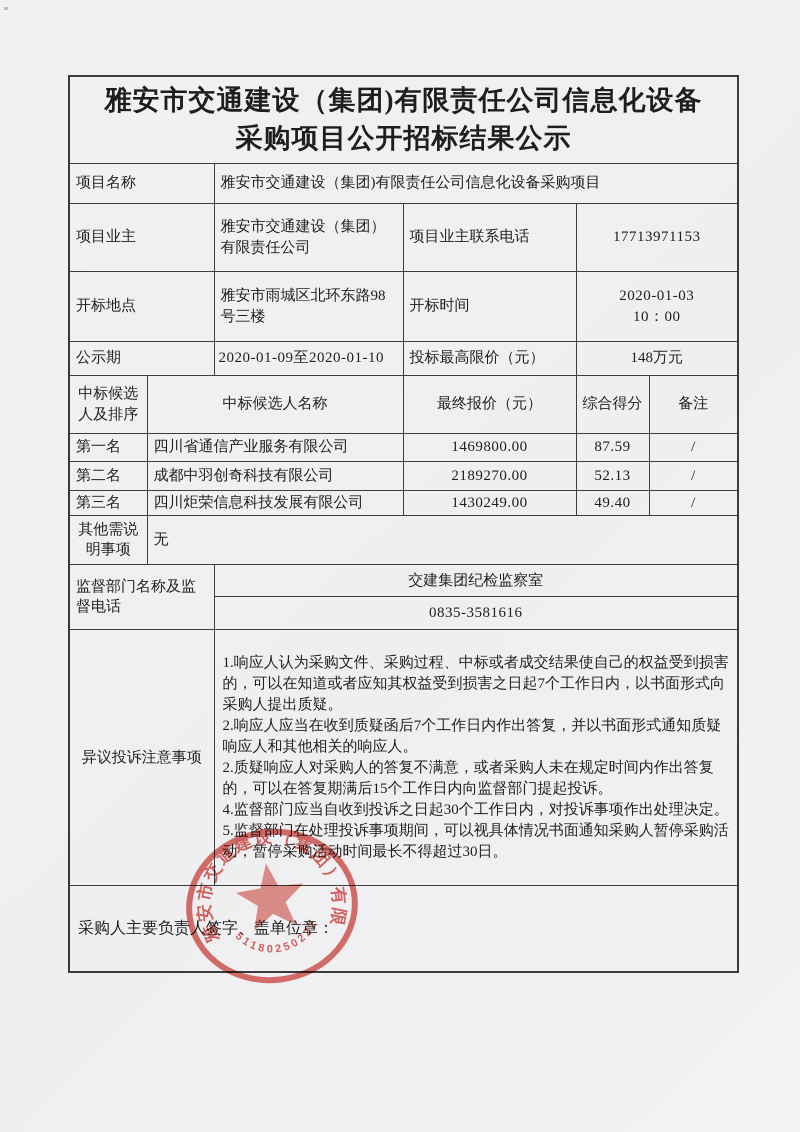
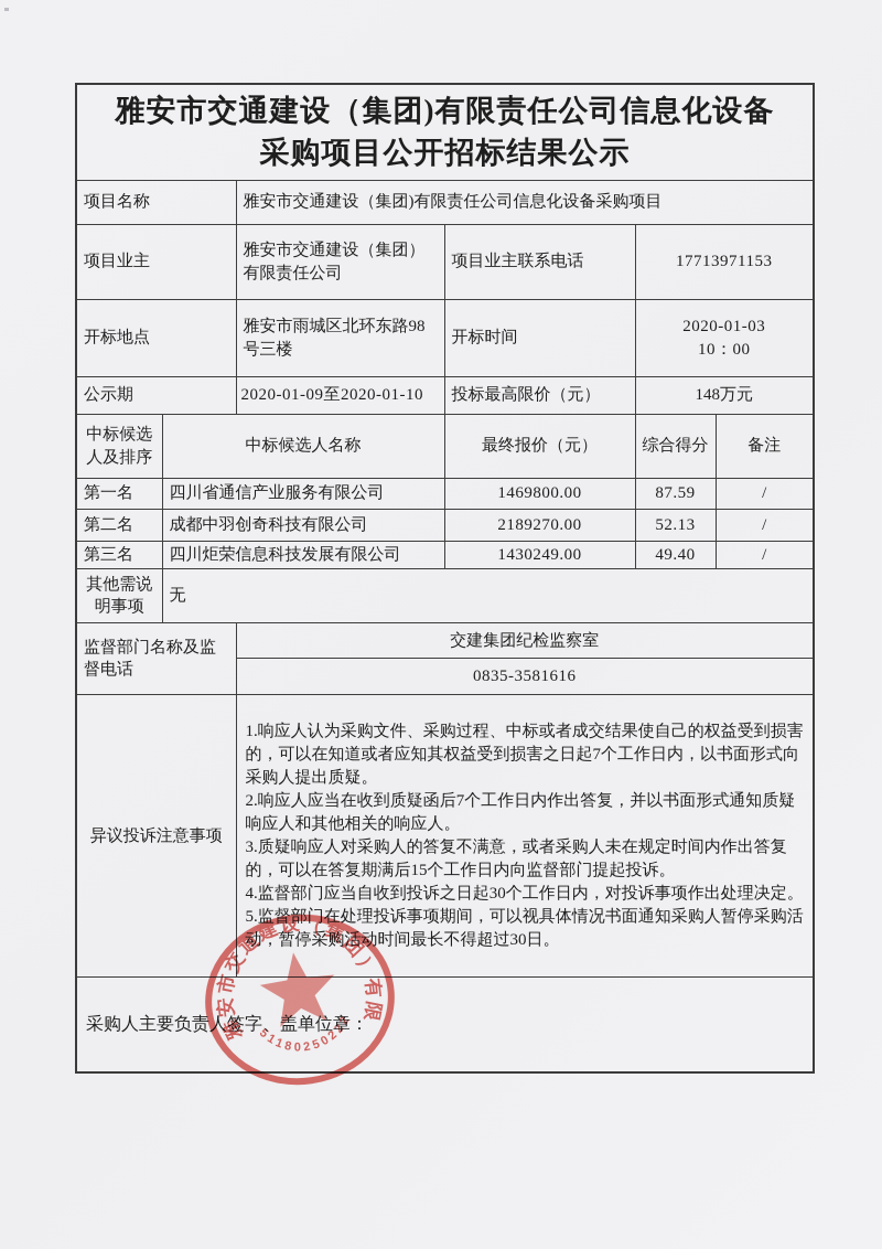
  雅安市交通建设（集团)有限责任公司信息化设备 采购项目公开招标结果公示
  项目名称	雅安市交通建设（集团)有限责任公司信息化设备采购项目
  项目业主	雅安市交通建设（集团）有限责任公司	项目业主联系电话	17713971153
  开标地点	雅安市雨城区北环东路98号三楼	开标时间	2020-01-03 10：00
  公示期	2020-01-09至2020-01-10	投标最高限价（元）	148万元
  中标候选人及排序	中标候选人名称	最终报价（元）	综合得分	备注
  第一名	四川省通信产业服务有限公司	1469800.00	87.59	/
  第二名	成都中羽创奇科技有限公司	2189270.00	52.13	/
  第三名	四川炬荣信息科技发展有限公司	1430249.00	49.40	/
  其他需说明事项	无
  监督部门名称及监督电话	交建集团纪检监察室
  0835-3581616
- 异议投诉注意事项	1.响应人认为采购文件、采购过程、中标或者成交结果使自己的权益受到损害的，可以在知道或者应知其权益受到损害之日起7个工作日内，以书面形式向采购人提出质疑。 2.响应人应当在收到质疑函后7个工作日内作出答复，并以书面形式通知质疑响应人和其他相关的响应人。 2.质疑响应人对采购人的答复不满意，或者采购人未在规定时间内作出答复的，可以在答复期满后15个工作日内向监督部门提起投诉。 4.监督部门应当自收到投诉之日起30个工作日内，对投诉事项作出处理决定。 5.监督部门在处理投诉事项期间，可以视具体情况书面通知采购人暂停采购活动，暂停采购活动时间最长不得超过30日。
+ 异议投诉注意事项	1.响应人认为采购文件、采购过程、中标或者成交结果使自己的权益受到损害的，可以在知道或者应知其权益受到损害之日起7个工作日内，以书面形式向采购人提出质疑。 2.响应人应当在收到质疑函后7个工作日内作出答复，并以书面形式通知质疑响应人和其他相关的响应人。 3.质疑响应人对采购人的答复不满意，或者采购人未在规定时间内作出答复的，可以在答复期满后15个工作日内向监督部门提起投诉。 4.监督部门应当自收到投诉之日起30个工作日内，对投诉事项作出处理决定。 5.监督部门在处理投诉事项期间，可以视具体情况书面通知采购人暂停采购活动，暂停采购活动时间最长不得超过30日。
  采购人主要负责人签字、盖单位章：
